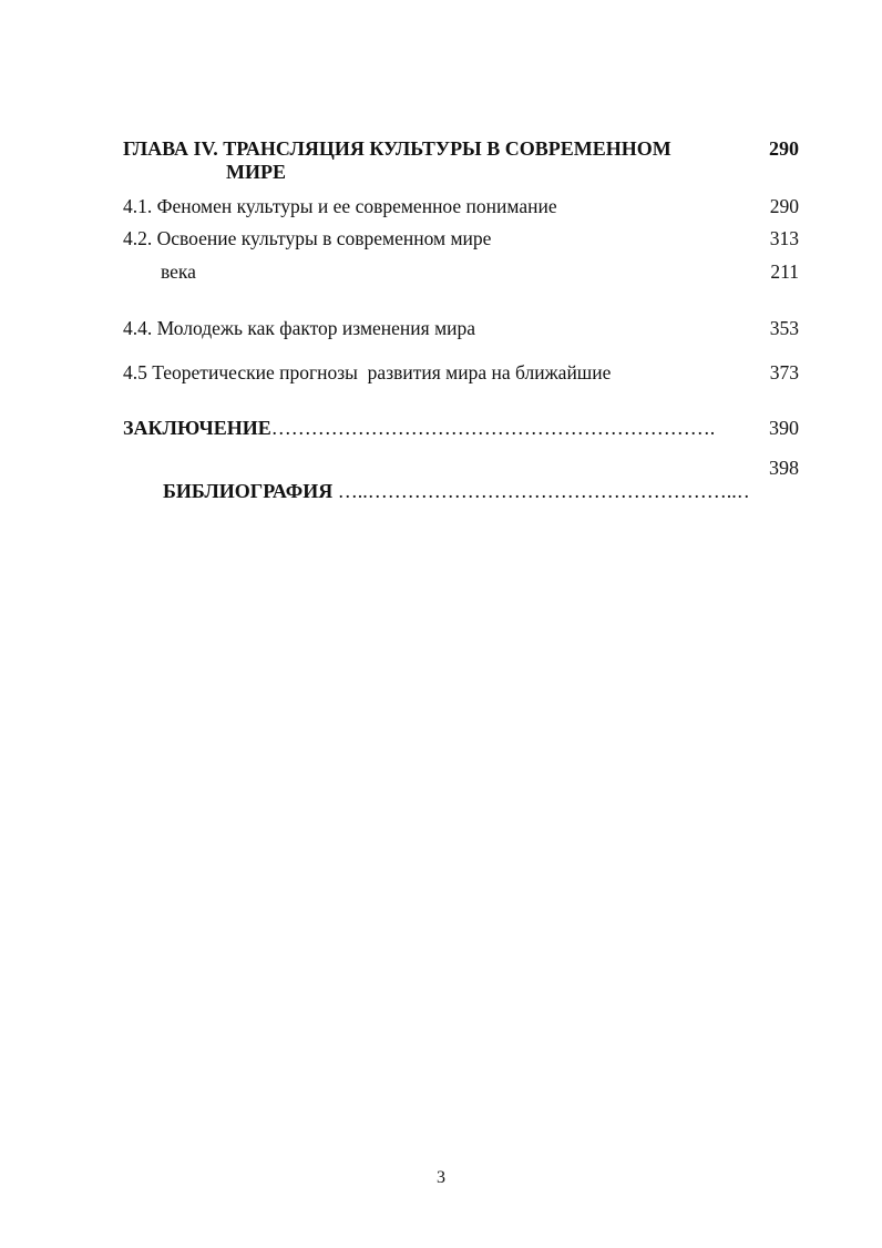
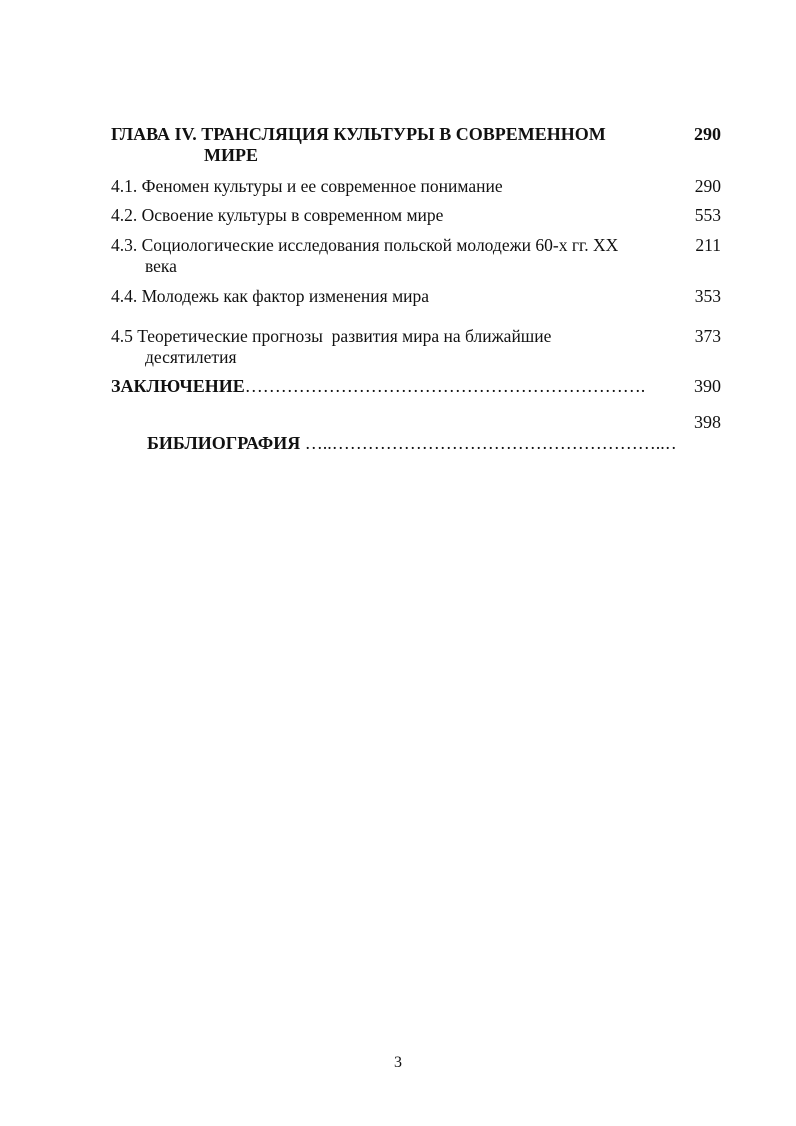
  ГЛАВА IV. ТРАНСЛЯЦИЯ КУЛЬТУРЫ В СОВРЕМЕННОМ
  МИРЕ
  290
  4.1. Феномен культуры и ее современное понимание
  290
  4.2. Освоение культуры в современном мире
- 313
+ 553
+ 4.3. Социологические исследования польской молодежи 60-х гг. XX
  века
  211
  4.4. Молодежь как фактор изменения мира
  353
  4.5 Теоретические прогнозы развития мира на ближайшие
+ десятилетия
  373
  ЗАКЛЮЧЕНИЕ………………………………………………………….
  390
  БИБЛИОГРАФИЯ …..………………………………………………..…
  398
  3
